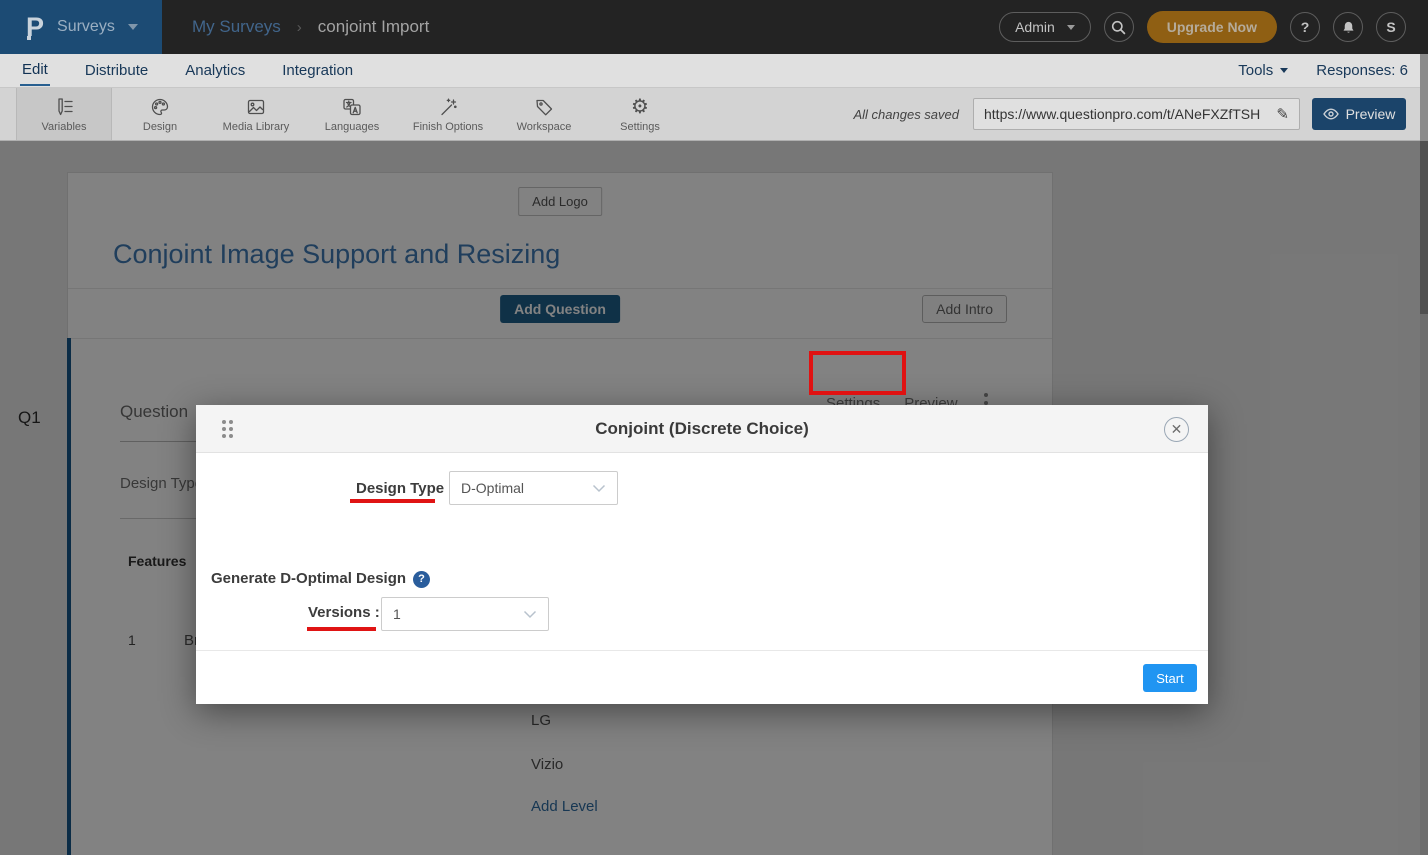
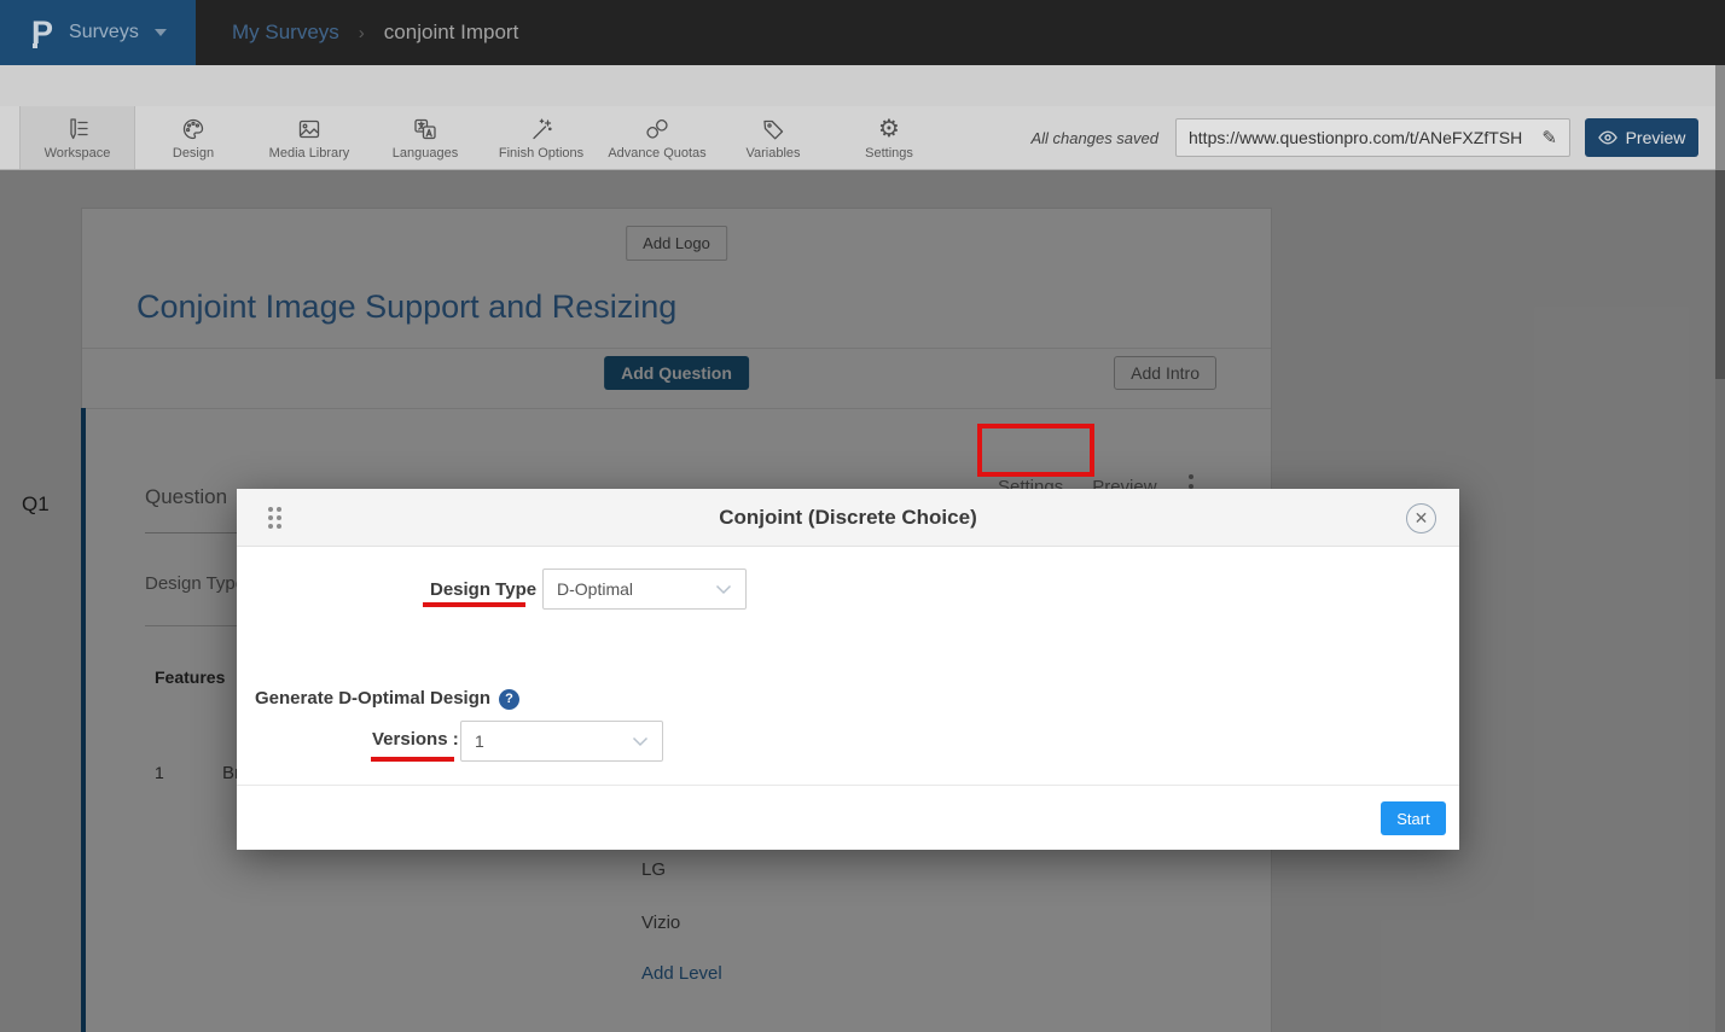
  P
  Surveys
  My Surveys
  ›
  conjoint Import
- Admin
- Upgrade Now
- ?
- S
- Edit
- Distribute
- Analytics
- Integration
- Tools
- Responses: 6
- Variables
+ Workspace
  Design
  Media Library
  Languages
  Finish Options
+ Advance Quotas
- Workspace
+ Variables
  ⚙
  Settings
  All changes saved
  https://www.questionpro.com/t/ANeFXZfTSH
  ✎
  Preview
  Add Logo
  Conjoint Image Support and Resizing
  Add Question
  Add Intro
  Settings
  Preview
  Question
  Design Typ
  Features
  1
  LG
  Vizio
  Add Level
  Q1
  Conjoint (Discrete Choice)
  ✕
  Design Type
  D-Optimal
  Generate D-Optimal Design ?
  Versions :
  1
  Start
